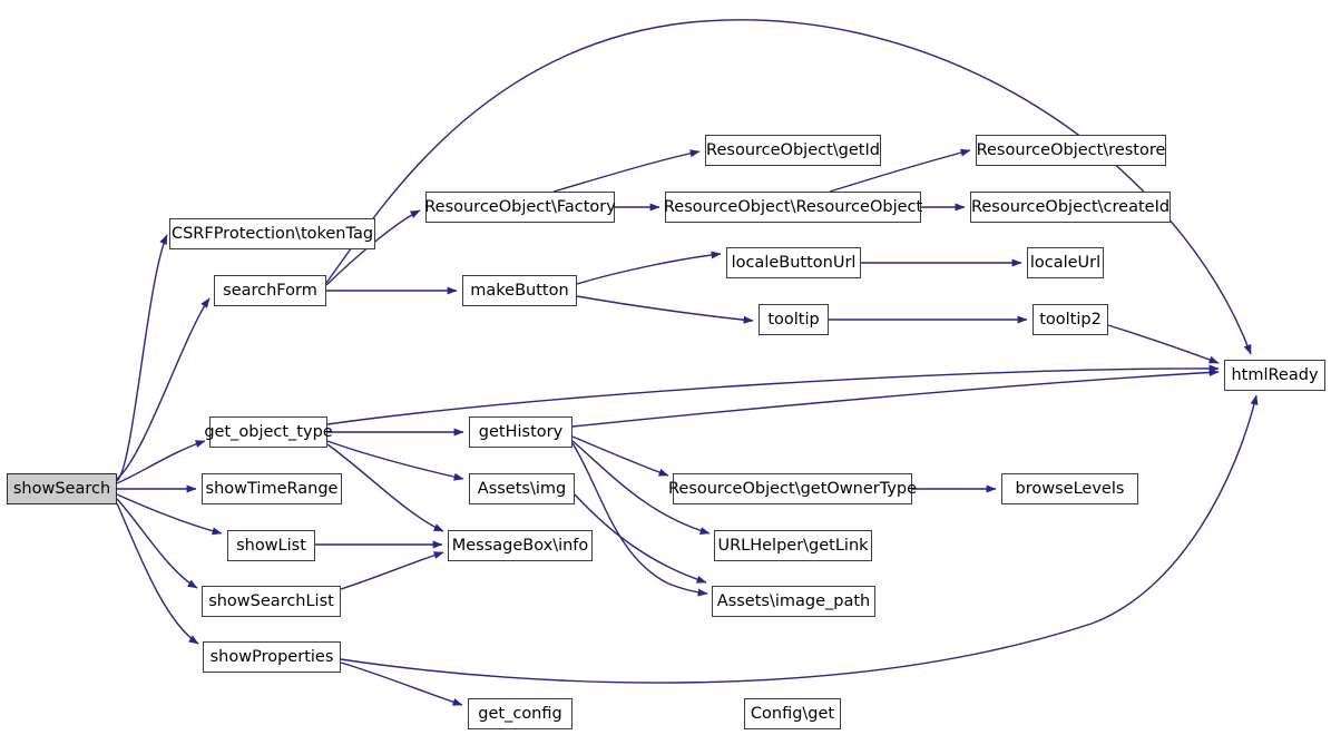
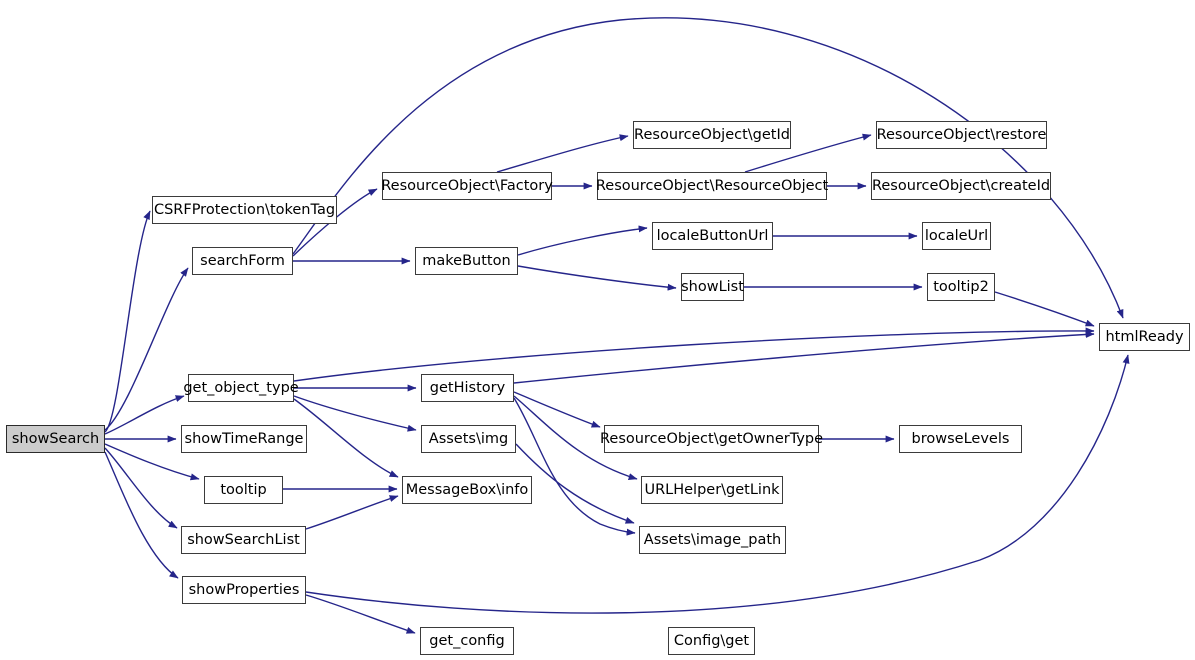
  showSearch
  CSRFProtection\tokenTag
  searchForm
  get_object_type
  showTimeRange
- showList
+ tooltip
  showSearchList
  showProperties
  ResourceObject\Factory
  makeButton
  getHistory
  Assets\img
  MessageBox\info
  get_config
  ResourceObject\getId
  ResourceObject\ResourceObject
  localeButtonUrl
- tooltip
+ showList
  ResourceObject\getOwnerType
  URLHelper\getLink
  Assets\image_path
  Config\get
  ResourceObject\restore
  ResourceObject\createId
  localeUrl
  tooltip2
  browseLevels
  htmlReady
